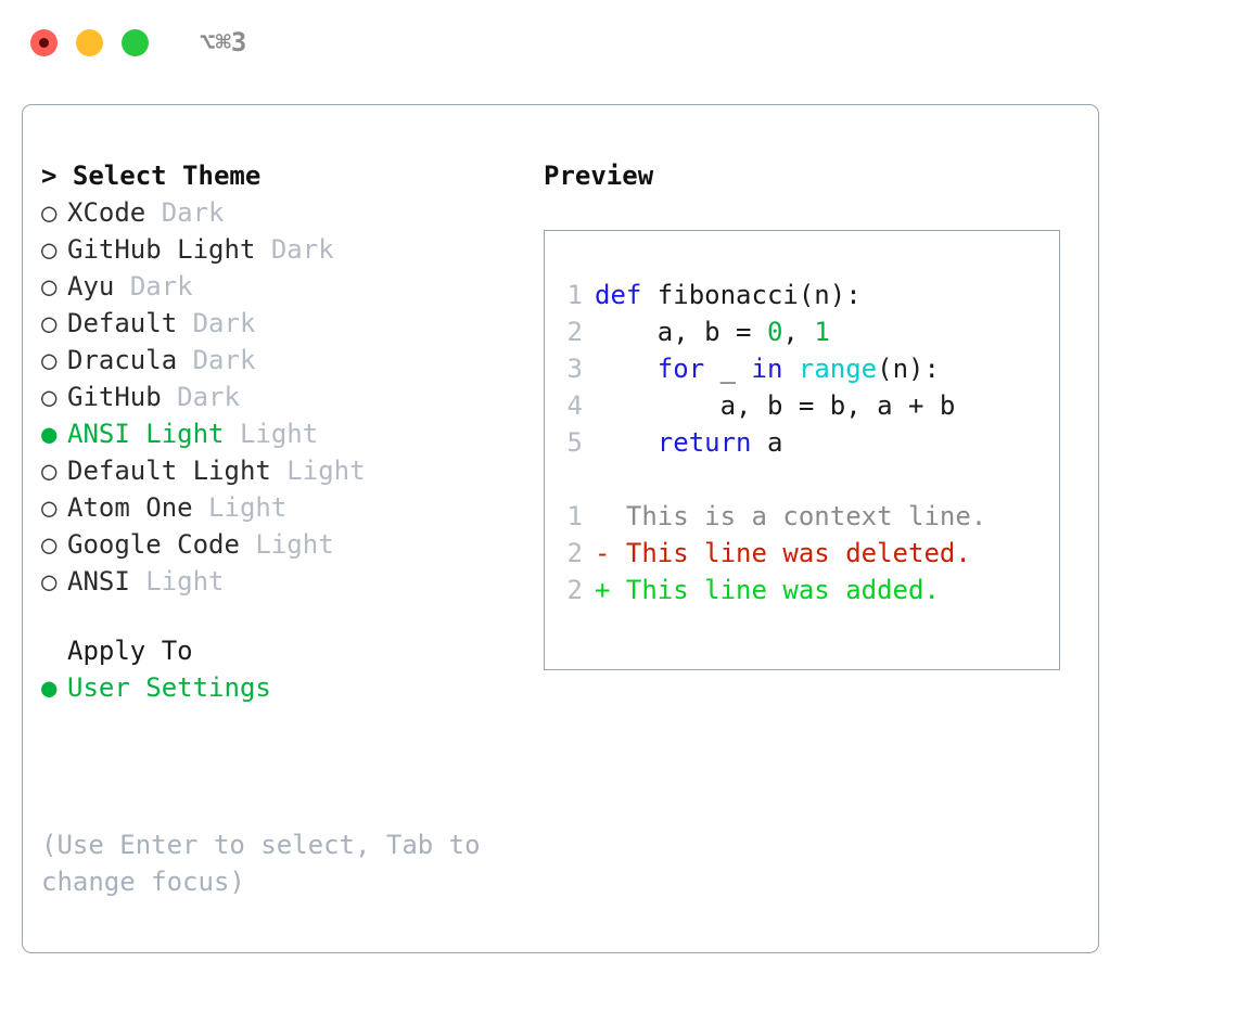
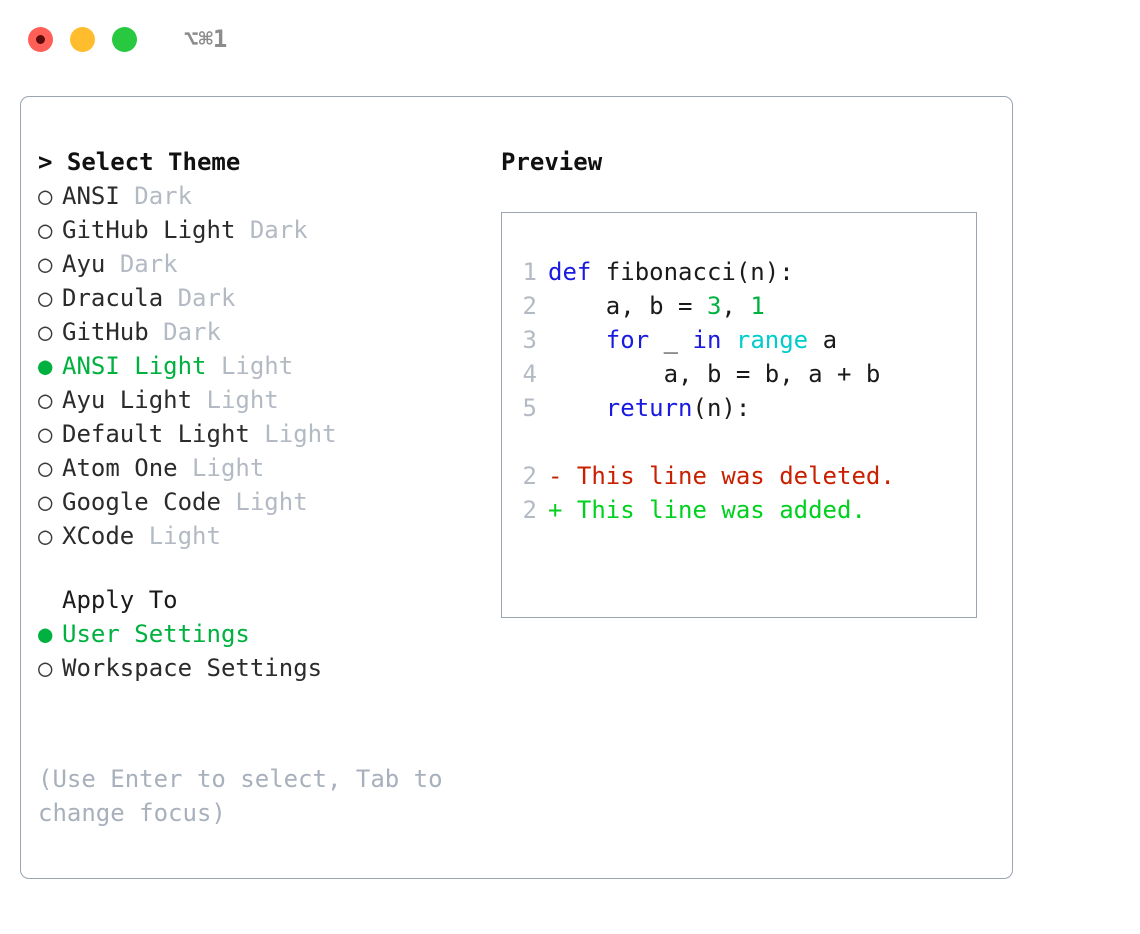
- ⌥⌘3
+ ⌥⌘1
  > Select Theme
- ○ XCode Dark
+ ○ ANSI Dark
  ○ GitHub Light Dark
  ○ Ayu Dark
- ○ Default Dark
  ○ Dracula Dark
  ○ GitHub Dark
  ● ANSI Light Light
+ ○ Ayu Light Light
  ○ Default Light Light
  ○ Atom One Light
  ○ Google Code Light
- ○ ANSI Light
+ ○ XCode Light
  Apply To
  ● User Settings
+ ○ Workspace Settings
  (Use Enter to select, Tab to change focus)
  Preview
  1 def fibonacci(n):
- 2 a, b = 0, 1
+ 2 a, b = 3, 1
- 3 for _ in range(n):
+ 3 for _ in range a
  4 a, b = b, a + b
- 5 return a
+ 5 return(n):
- 1 This is a context line.
  2 - This line was deleted.
  2 + This line was added.
